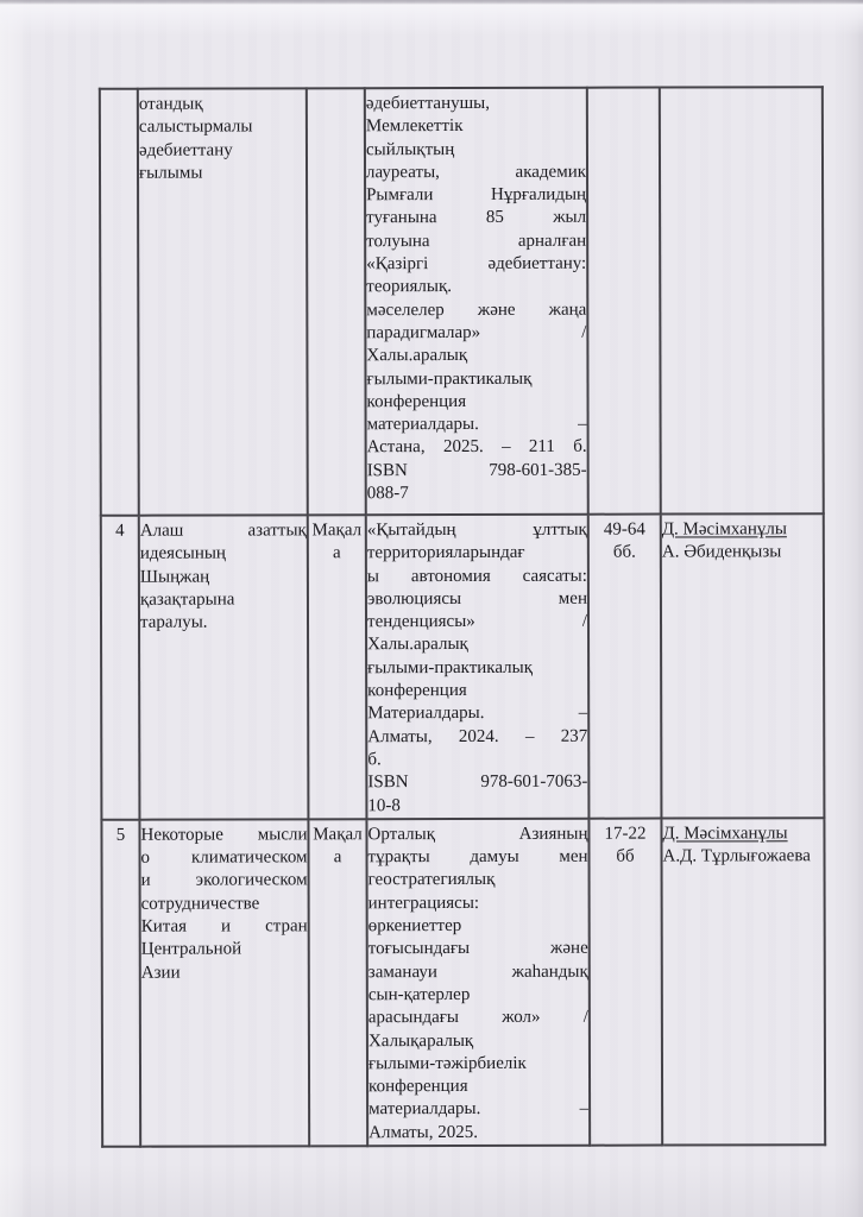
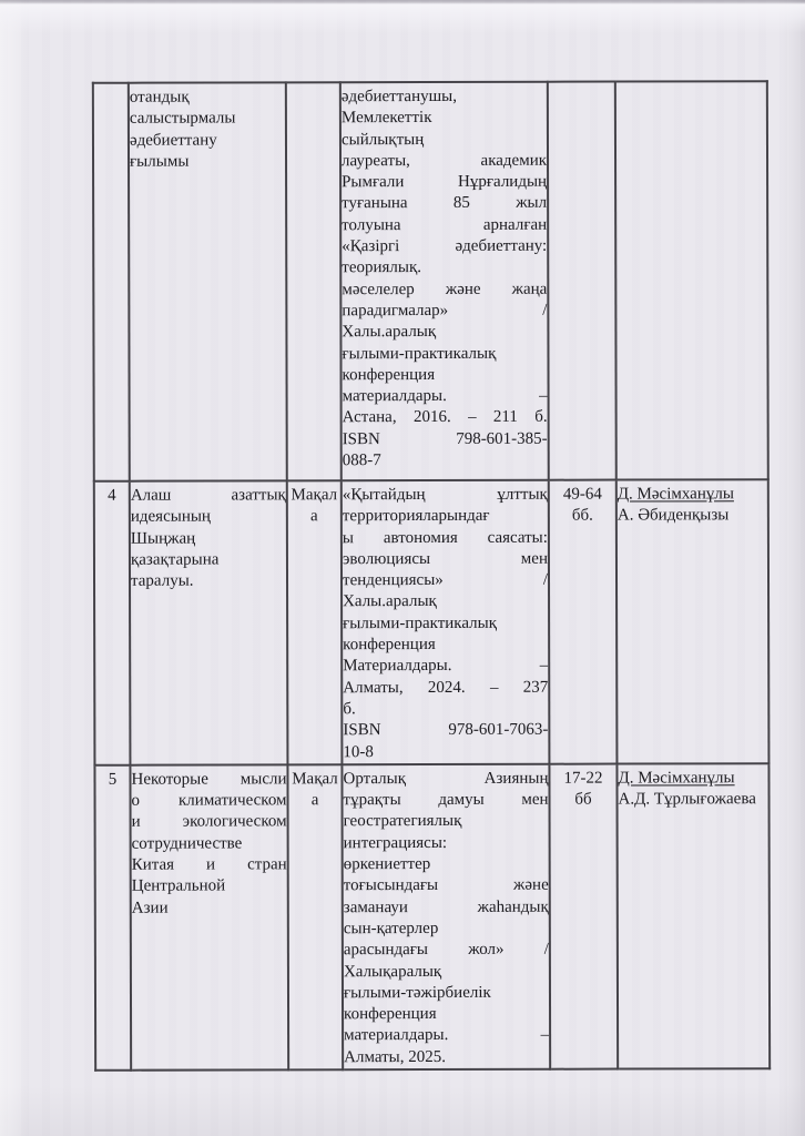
- 	отандықсалыстырмалыәдебиеттануғылымы		әдебиеттанушы,Мемлекеттіксыйлықтыңлауреаты, академикРымғали Нұрғалидыңтуғанына 85 жылтолуына арналған«Қазіргі әдебиеттану:теориялық.мәселелер және жаңапарадигмалар» /Халы.аралықғылыми-практикалықконференцияматериалдары. –Астана, 2025. – 211 б.ISBN 798-601-385-088-7
+ 	отандықсалыстырмалыәдебиеттануғылымы		әдебиеттанушы,Мемлекеттіксыйлықтыңлауреаты, академикРымғали Нұрғалидыңтуғанына 85 жылтолуына арналған«Қазіргі әдебиеттану:теориялық.мәселелер және жаңапарадигмалар» /Халы.аралықғылыми-практикалықконференцияматериалдары. –Астана, 2016. – 211 б.ISBN 798-601-385-088-7
  4	Алаш азаттықидеясыныңШыңжаңқазақтарынатаралуы.	Мақала	«Қытайдың ұлттықтерриторияларындағы автономия саясаты:эволюциясы ментенденциясы» /Халы.аралықғылыми-практикалықконференцияМатериалдары. –Алматы, 2024. – 237б.ISBN 978-601-7063-10-8	49-64бб.	Д. МәсімханұлыА. Әбиденқызы
  5	Некоторые мыслио климатическоми экологическомсотрудничествеКитая и странЦентральнойАзии	Мақала	Орталық Азияныңтұрақты дамуы менгеостратегиялықинтеграциясы:өркениеттертоғысындағы жәнезаманауи жаһандықсын-қатерлерарасындағы жол» /Халықаралықғылыми-тәжірбиелікконференцияматериалдары. –Алматы, 2025.	17-22бб	Д. МәсімханұлыА.Д. Тұрлығожаева
